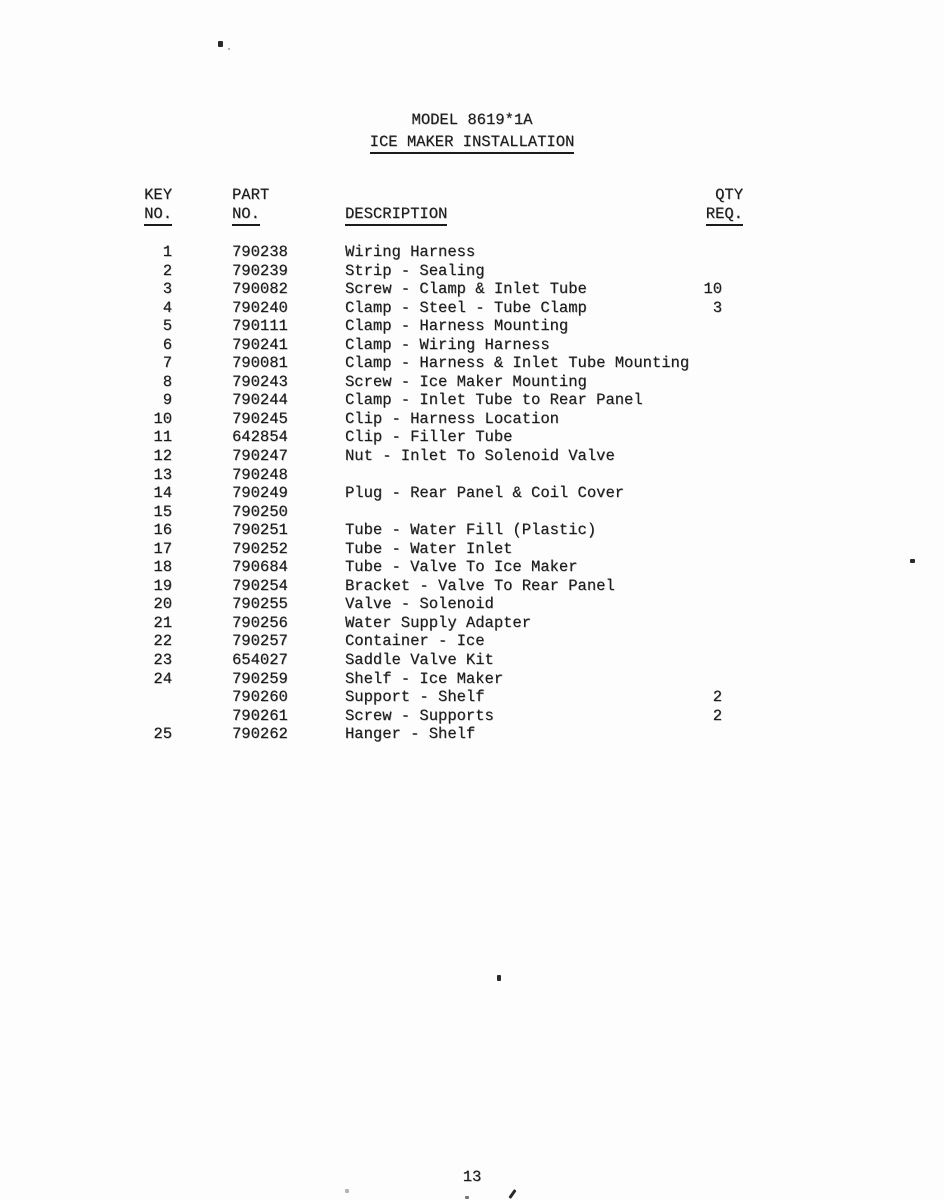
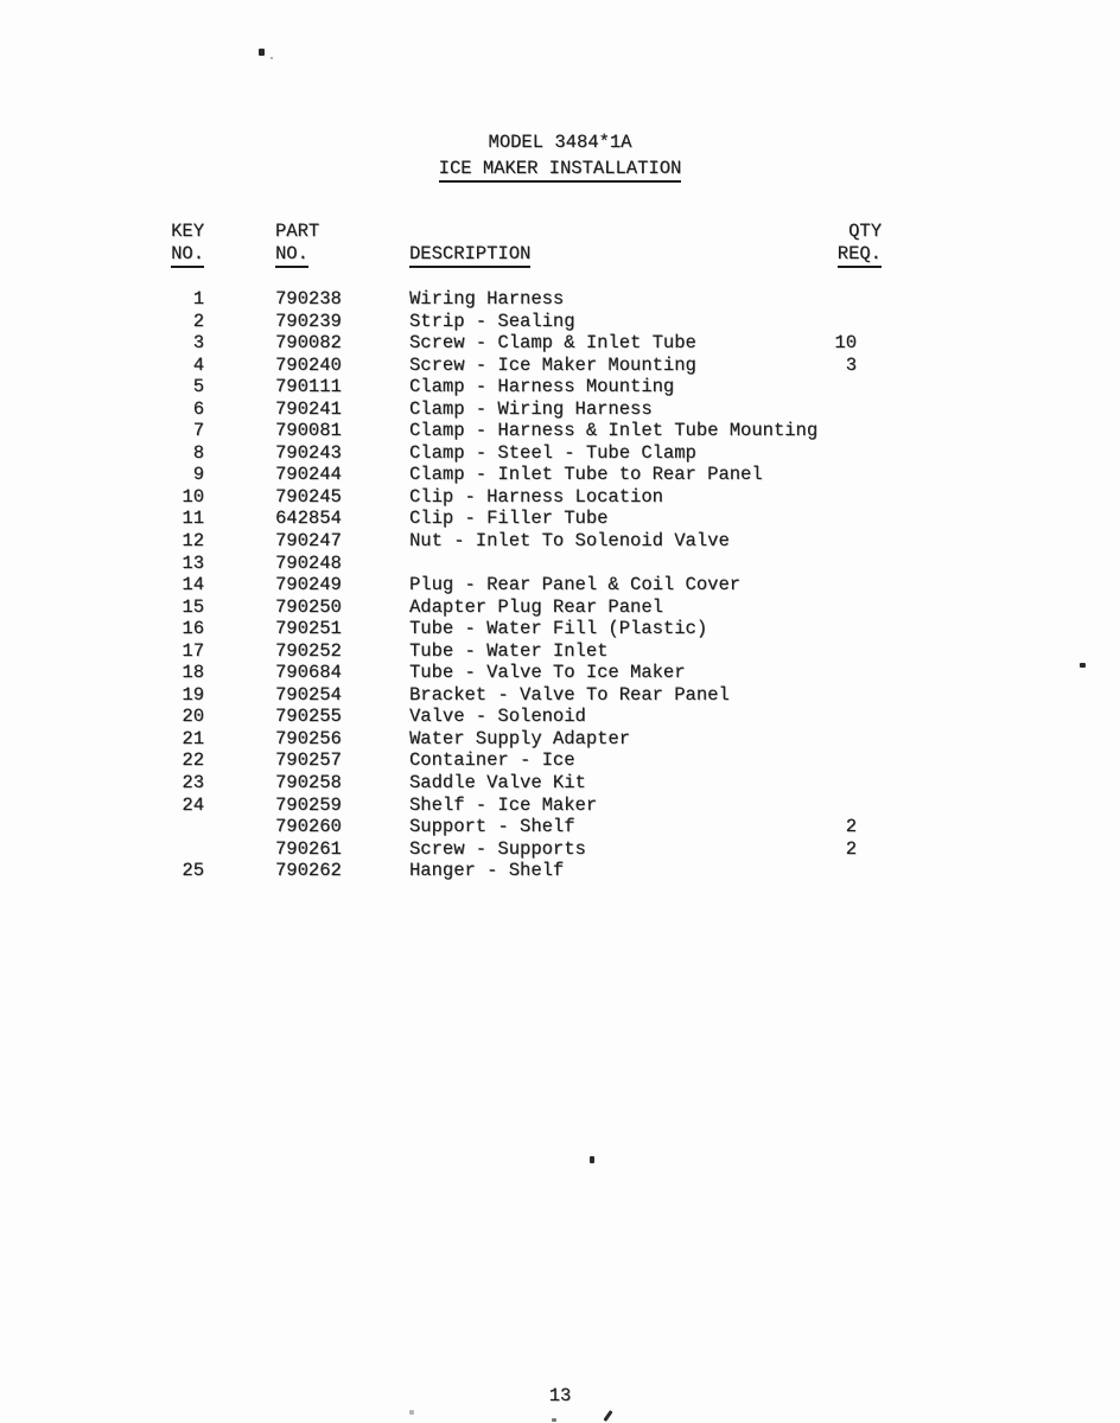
- MODEL 8619*1A
+ MODEL 3484*1A
  ICE MAKER INSTALLATION
  KEY
  NO.
  PART
  NO.
  DESCRIPTION
  QTY
  REQ.
  1
  790238
  Wiring Harness
  2
  790239
  Strip - Sealing
  3
  790082
  Screw - Clamp & Inlet Tube
  10
  4
  790240
- Clamp - Steel - Tube Clamp
+ Screw - Ice Maker Mounting
  3
  5
  790111
  Clamp - Harness Mounting
  6
  790241
  Clamp - Wiring Harness
  7
  790081
  Clamp - Harness & Inlet Tube Mou
  8
  790243
- Screw - Ice Maker Mounting
+ Clamp - Steel - Tube Clamp
  9
  790244
  Clamp - Inlet Tube to Rear Panel
  10
  790245
  Clip - Harness Location
  11
  642854
  Clip - Filler Tube
  12
  790247
  Nut - Inlet To Solenoid Valve
  13
  790248
  14
  790249
  Plug - Rear Panel & Coil Cover
  15
  790250
+ Adapter Plug Rear Panel
  16
  790251
  Tube - Water Fill (Plastic)
  17
  790252
  Tube - Water Inlet
  18
  790684
  Tube - Valve To Ice Maker
  19
  790254
  Bracket - Valve To Rear Panel
  20
  790255
  Valve - Solenoid
  21
  790256
  Water Supply Adapter
  22
  790257
  Container - Ice
  23
- 654027
+ 790258
  Saddle Valve Kit
  24
  790259
  Shelf - Ice Maker
  790260
  Support - Shelf
  2
  790261
  Screw - Supports
  2
  25
  790262
  Hanger - Shelf
  13
